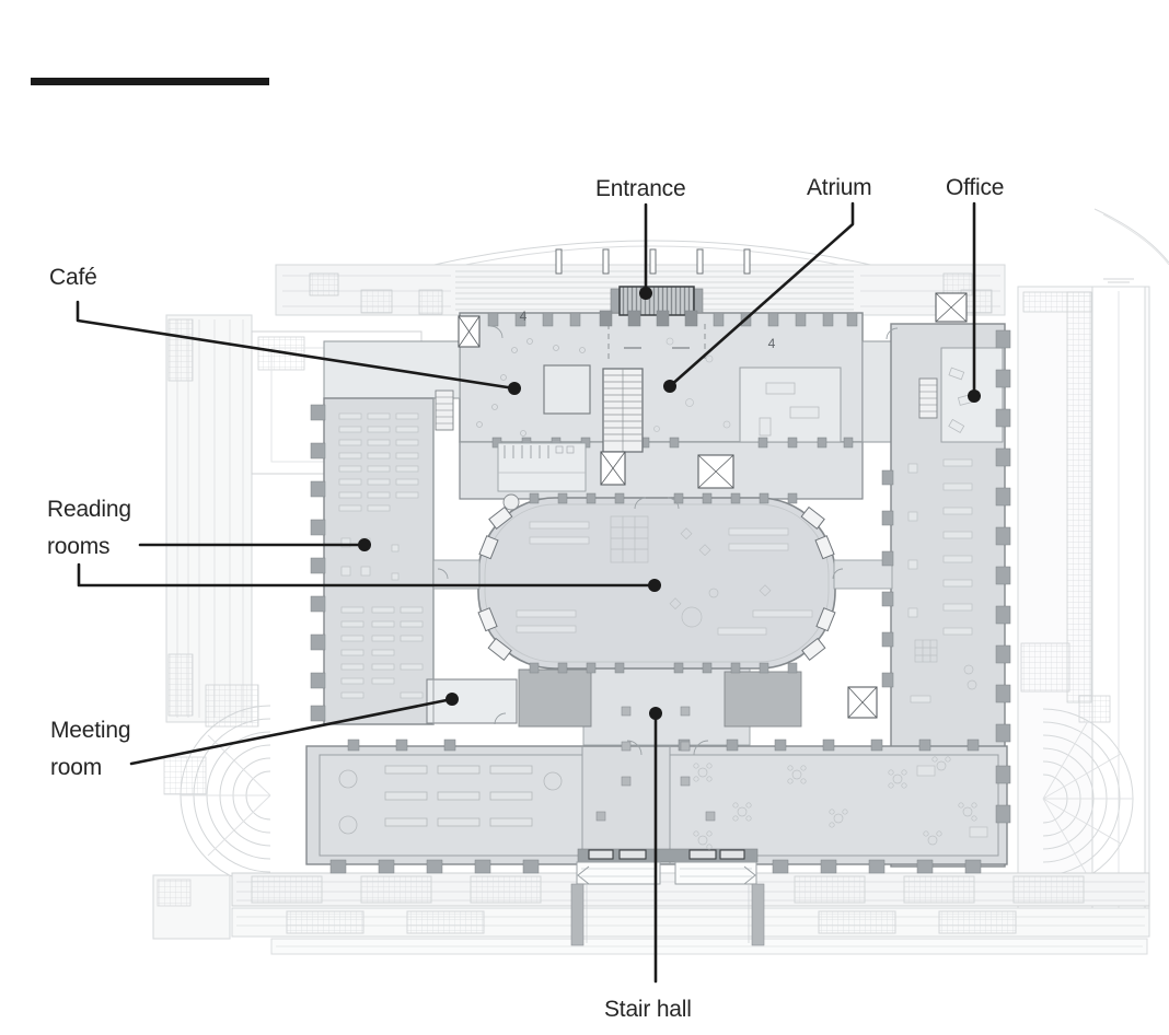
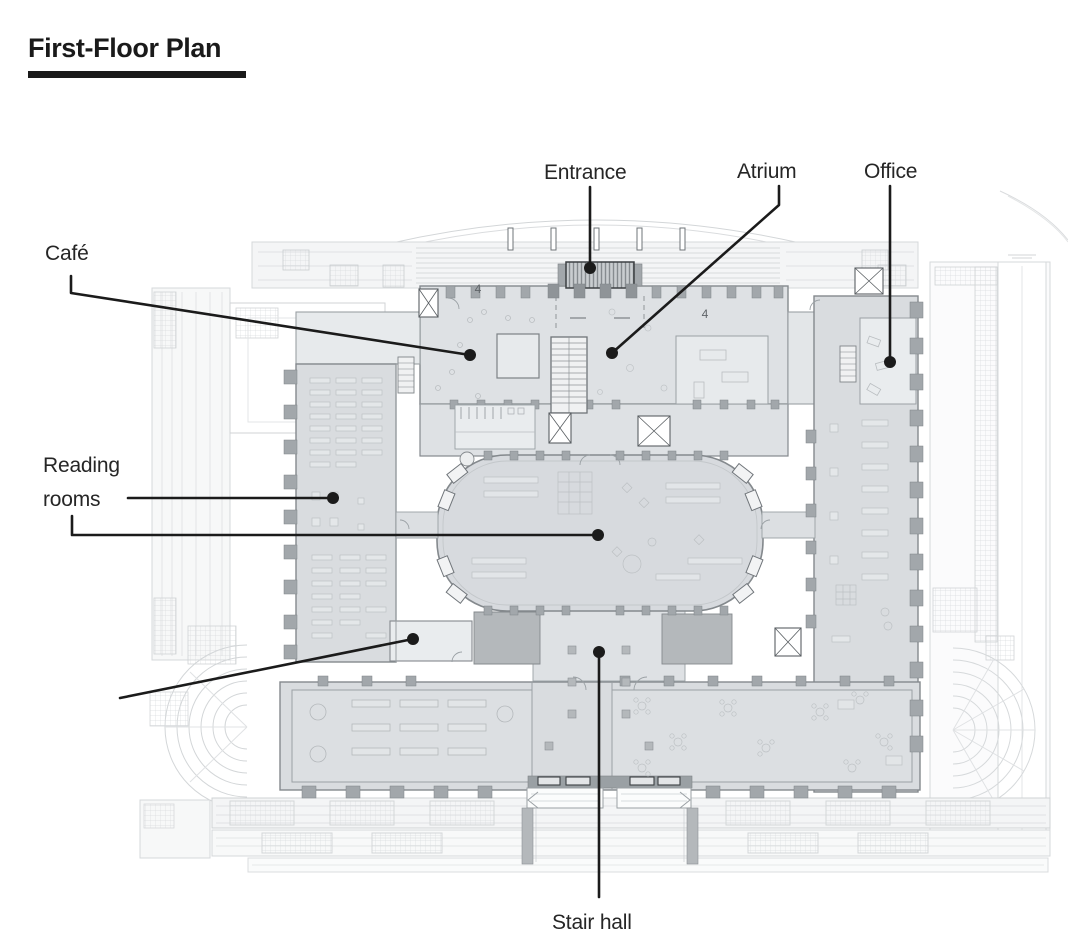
  4
  4
+ First-Floor Plan
  Entrance
  Atrium
  Office
  Café
  Reading rooms
- Meeting room
  Stair hall
